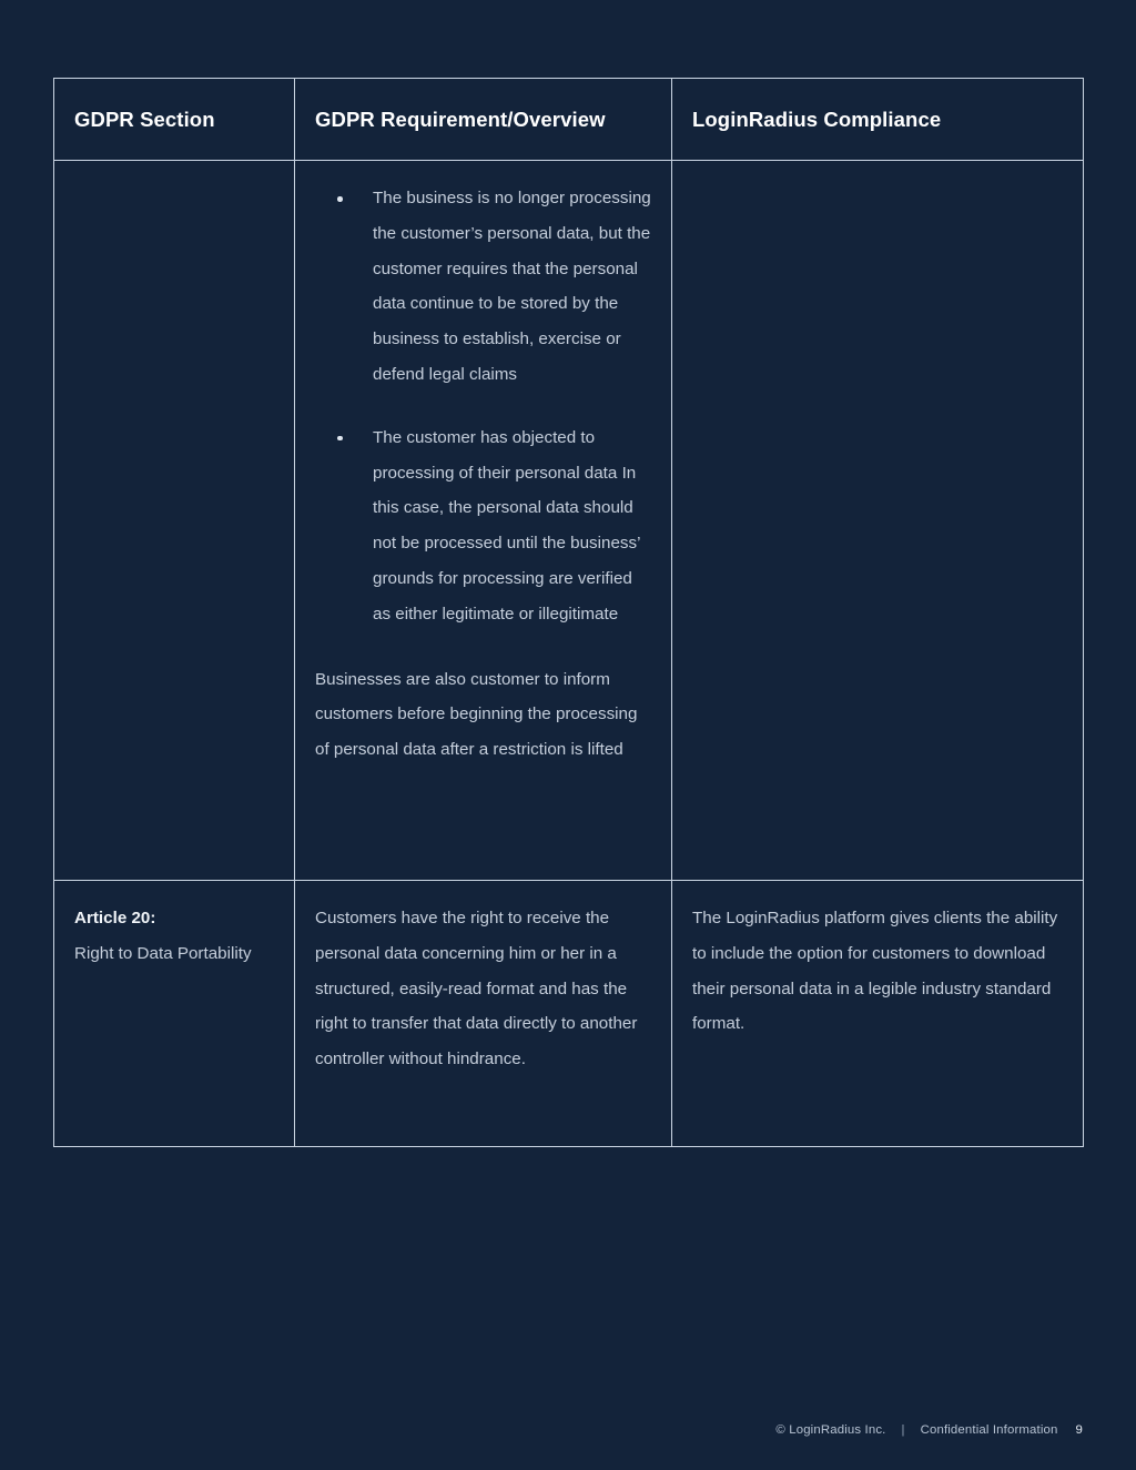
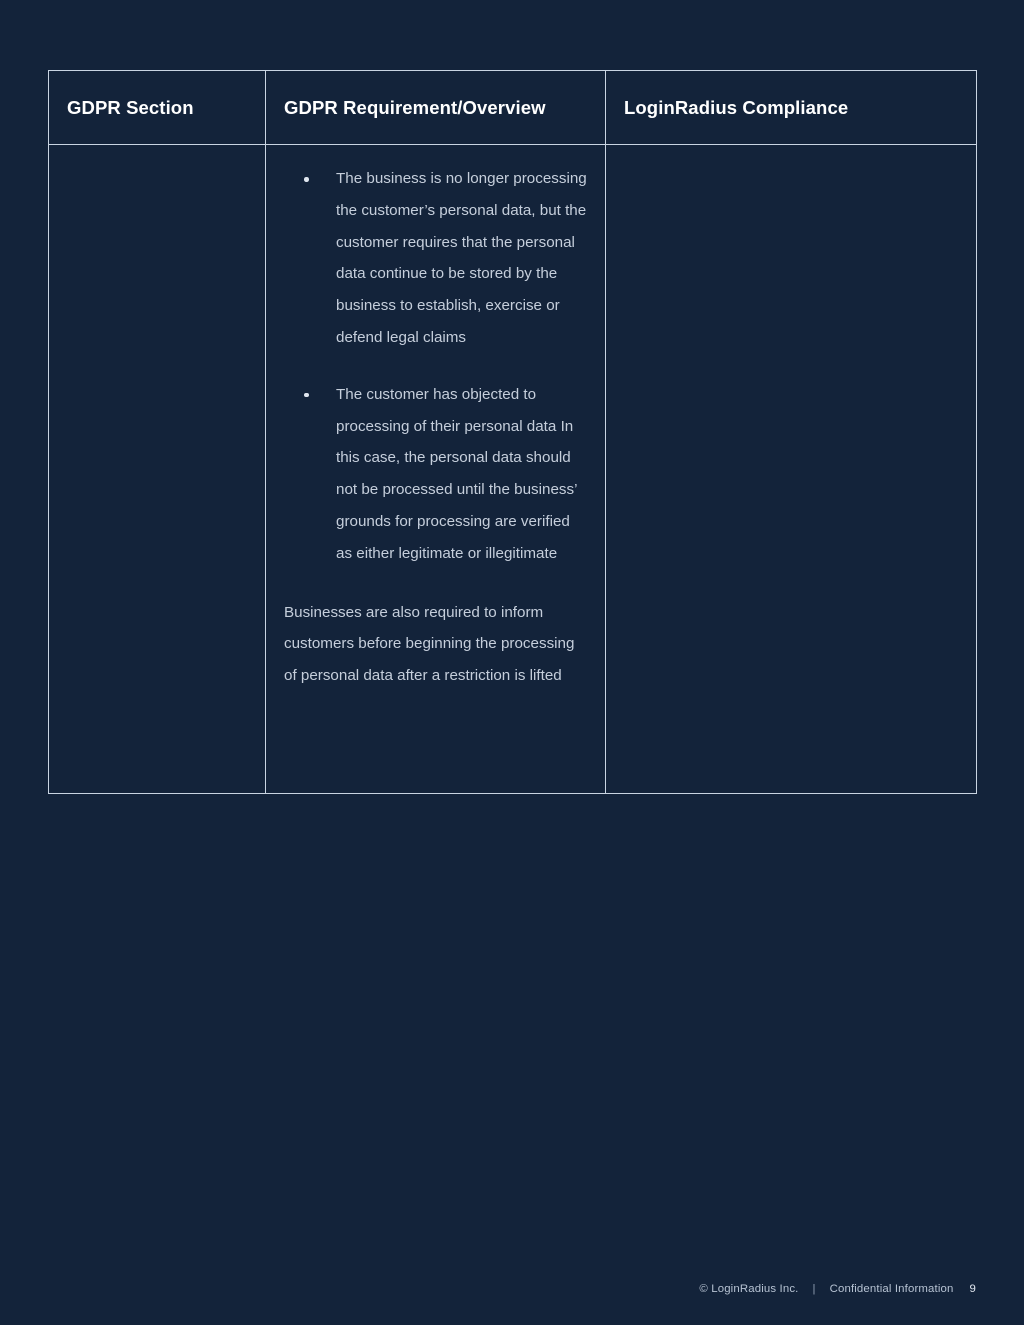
  GDPR Section	GDPR Requirement/Overview	LoginRadius Compliance
- 	The business is no longer processing the customer’s personal data, but the customer requires that the personal data continue to be stored by the business to establish, exercise or defend legal claims The customer has objected to processing of their personal data In this case, the personal data should not be processed until the business’ grounds for processing are verified as either legitimate or illegitimate Businesses are also customer to inform customers before beginning the processing of personal data after a restriction is lifted
+ 	The business is no longer processing the customer’s personal data, but the customer requires that the personal data continue to be stored by the business to establish, exercise or defend legal claims The customer has objected to processing of their personal data In this case, the personal data should not be processed until the business’ grounds for processing are verified as either legitimate or illegitimate Businesses are also required to inform customers before beginning the processing of personal data after a restriction is lifted
- Article 20: Right to Data Portability	Customers have the right to receive the personal data concerning him or her in a structured, easily-read format and has the right to transfer that data directly to another controller without hindrance.	The LoginRadius platform gives clients the ability to include the option for customers to download their personal data in a legible industry standard format.
  © LoginRadius Inc.
  |
  Confidential Information
  9
